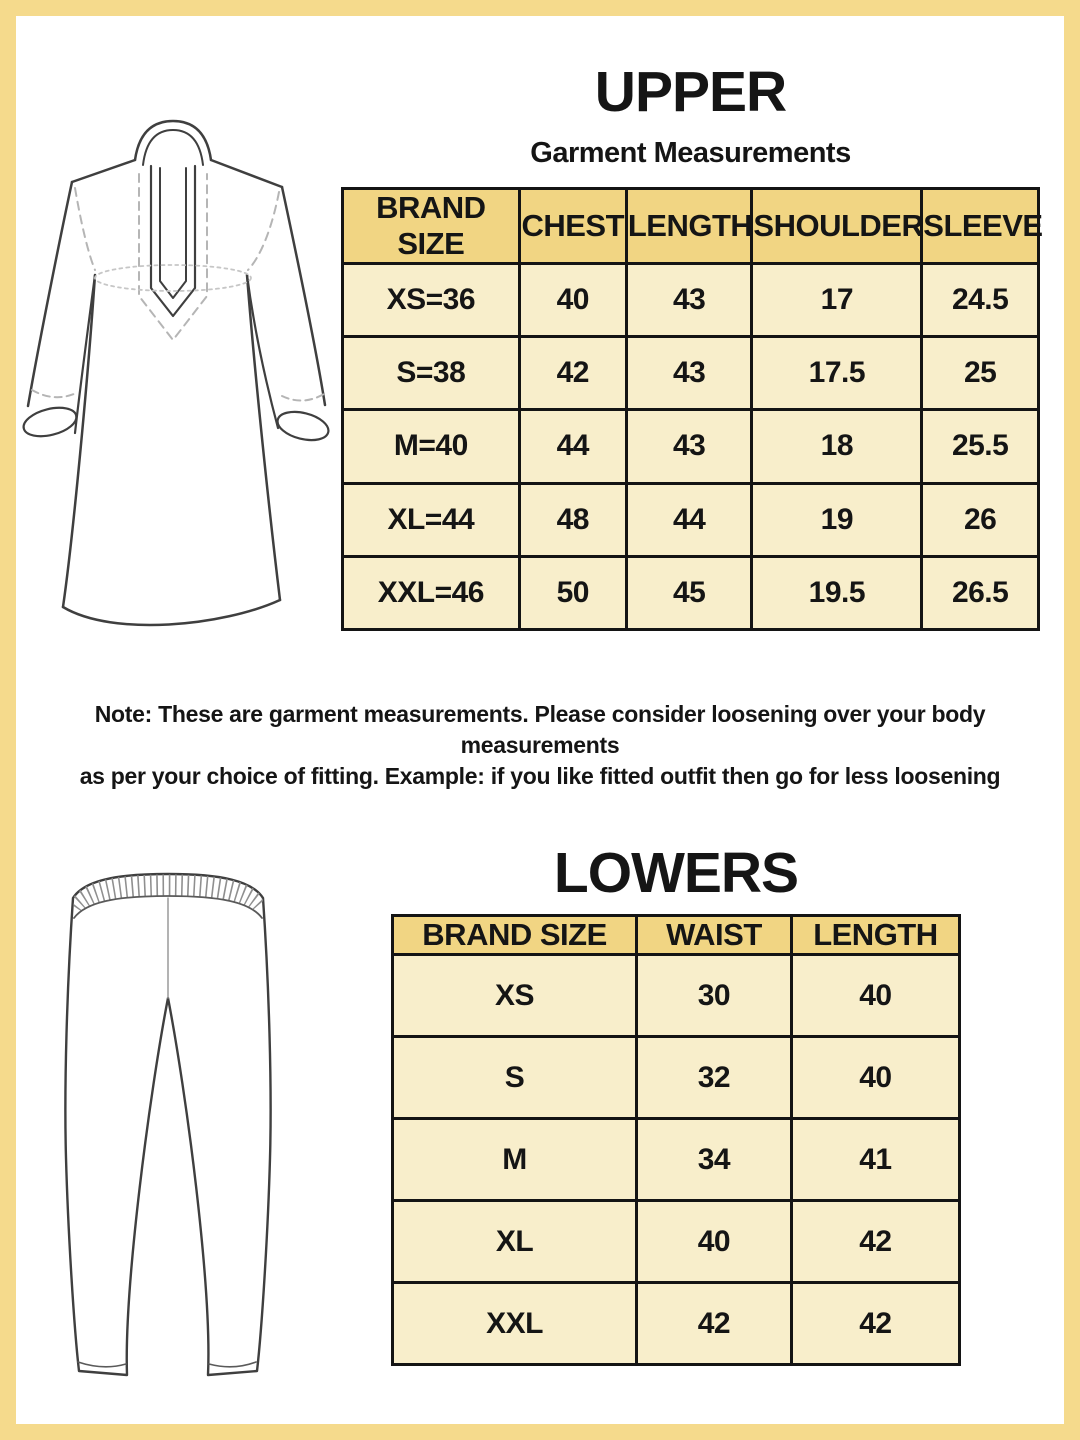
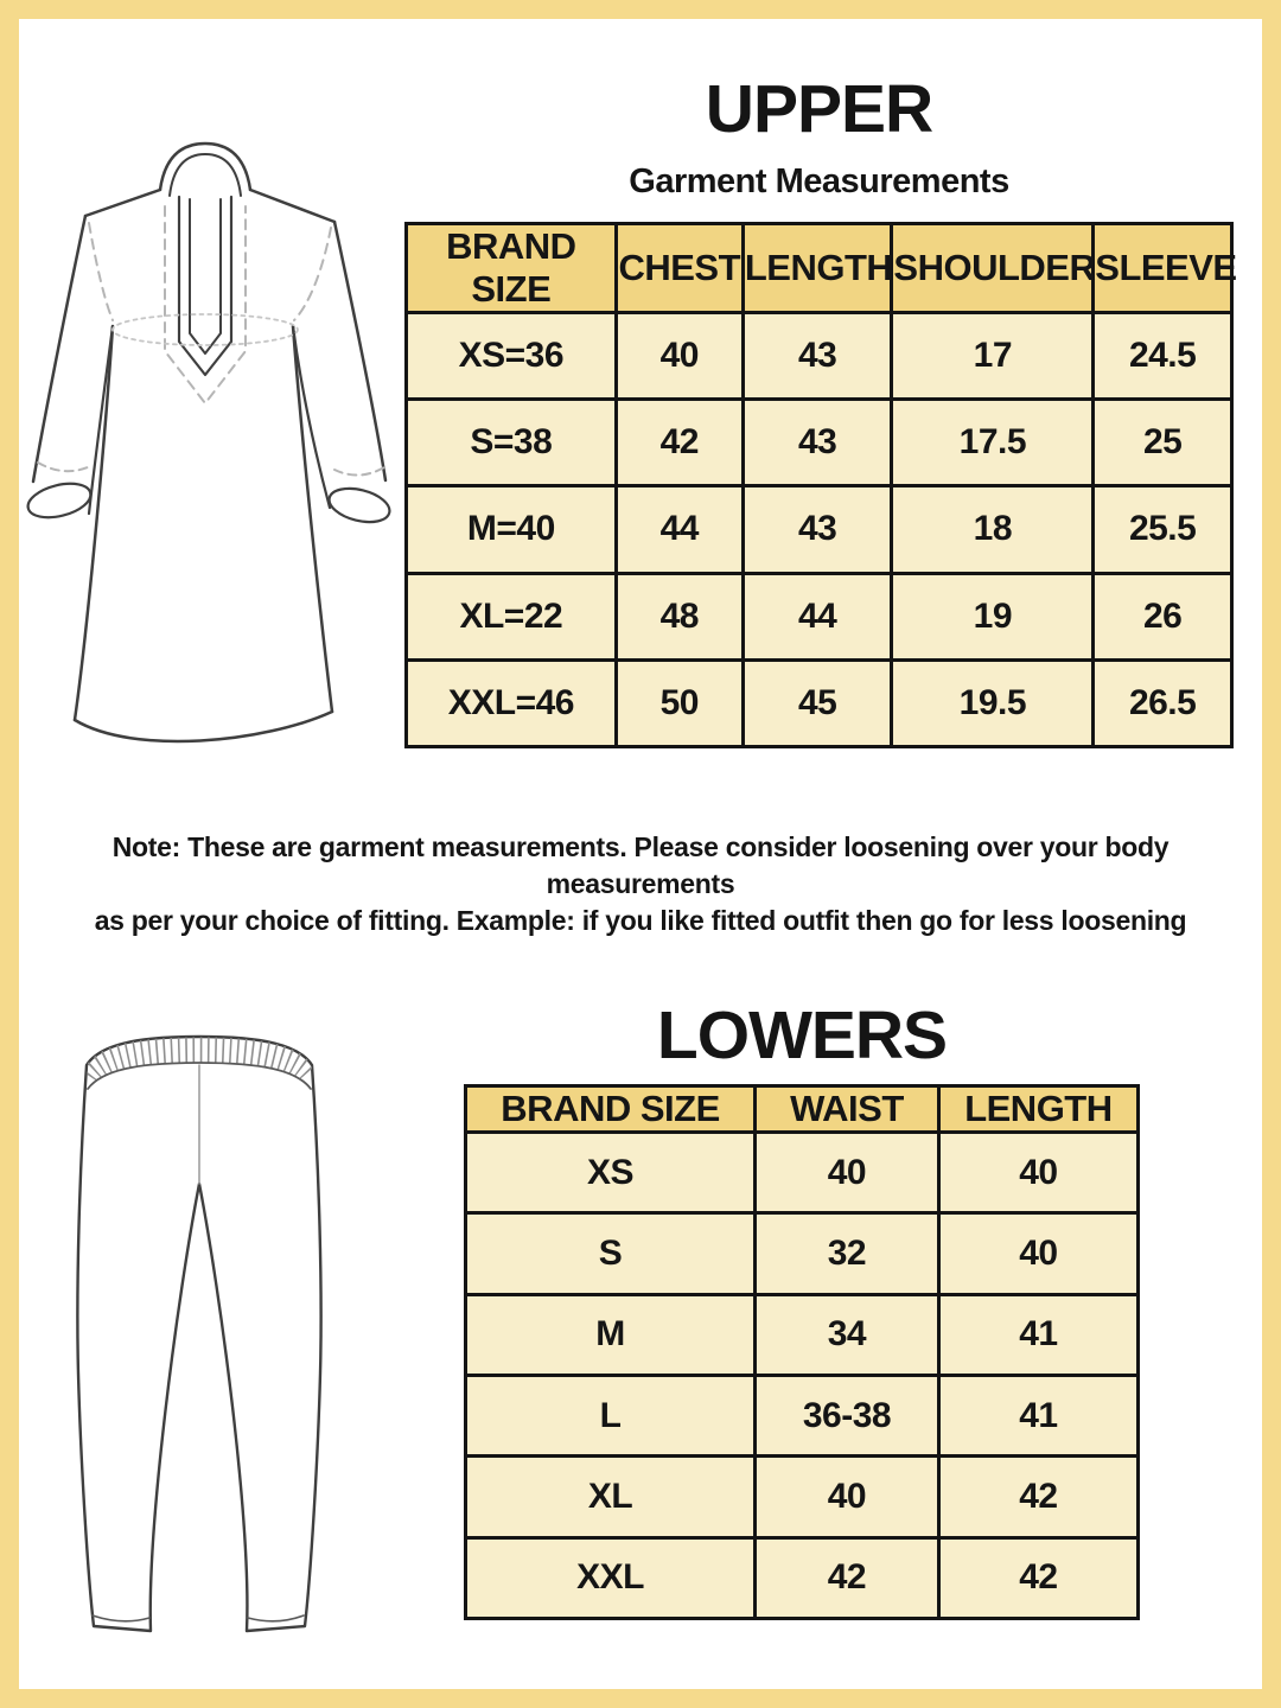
  UPPER
  Garment Measurements
  BRAND SIZE	CHEST	LENGTH	SHOULDER	SLEEVE
  XS=36	40	43	17	24.5
  S=38	42	43	17.5	25
  M=40	44	43	18	25.5
- XL=44	48	44	19	26
+ XL=22	48	44	19	26
  XXL=46	50	45	19.5	26.5
  Note: These are garment measurements. Please consider loosening over your body measurements
  as per your choice of fitting. Example: if you like fitted outfit then go for less loosening
  LOWERS
  BRAND SIZE	WAIST	LENGTH
- XS	30	40
+ XS	40	40
  S	32	40
  M	34	41
+ L	36-38	41
  XL	40	42
  XXL	42	42
